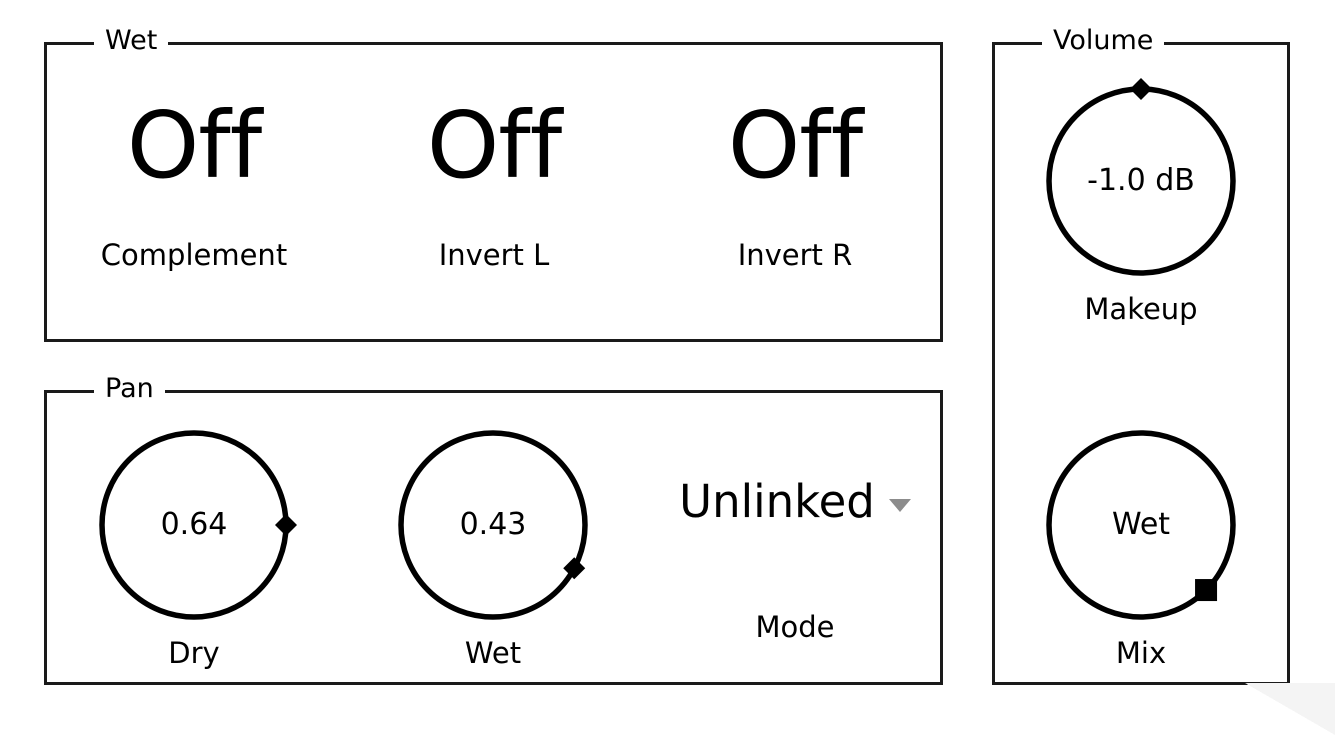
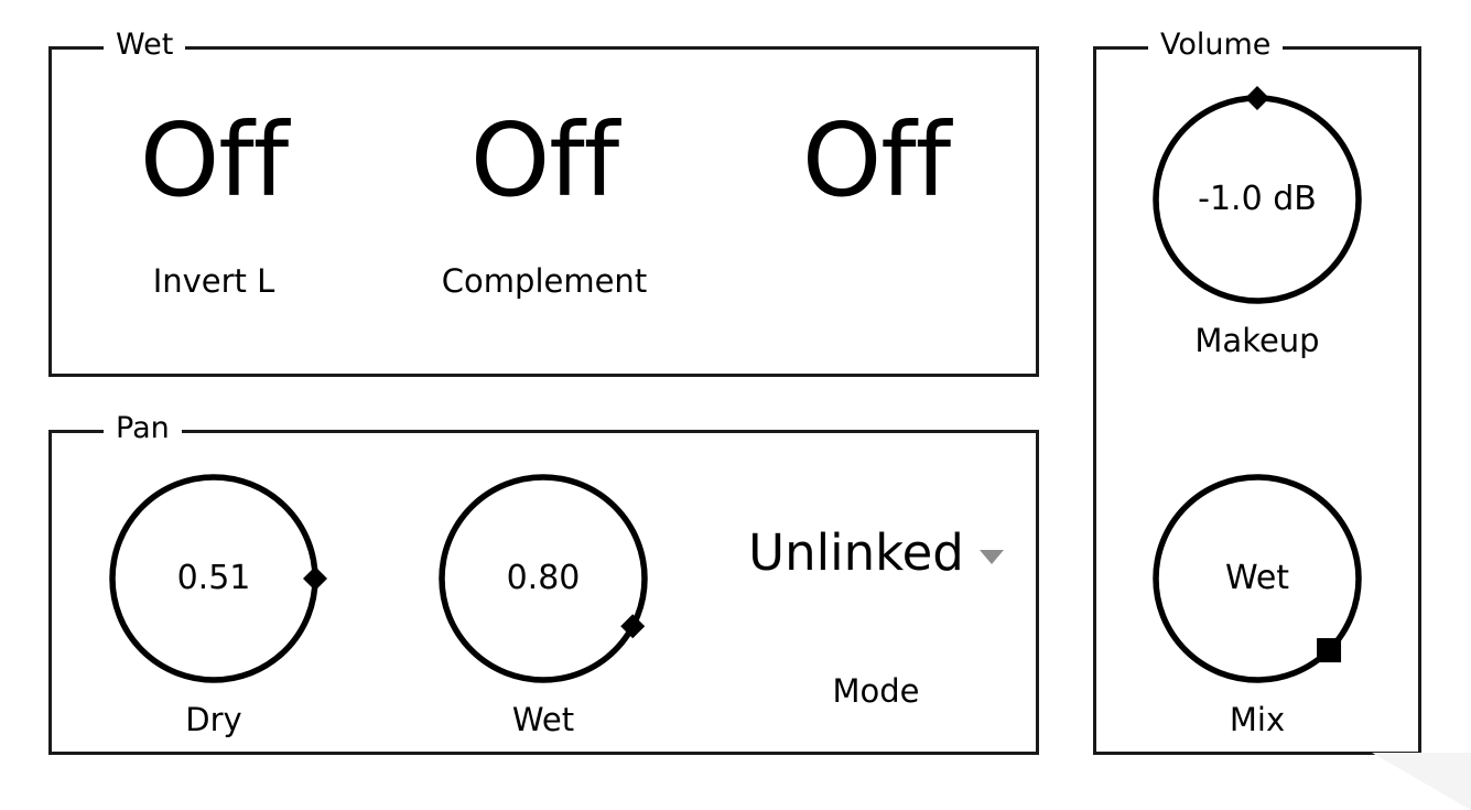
  Wet
  Off
- Complement
+ Invert L
  Off
- Invert L
+ Complement
  Off
- Invert R
  Pan
- 0.64
+ 0.51
  Dry
- 0.43
+ 0.80
  Wet
  Unlinked
  Mode
  Volume
  -1.0 dB
  Makeup
  Wet
  Mix
